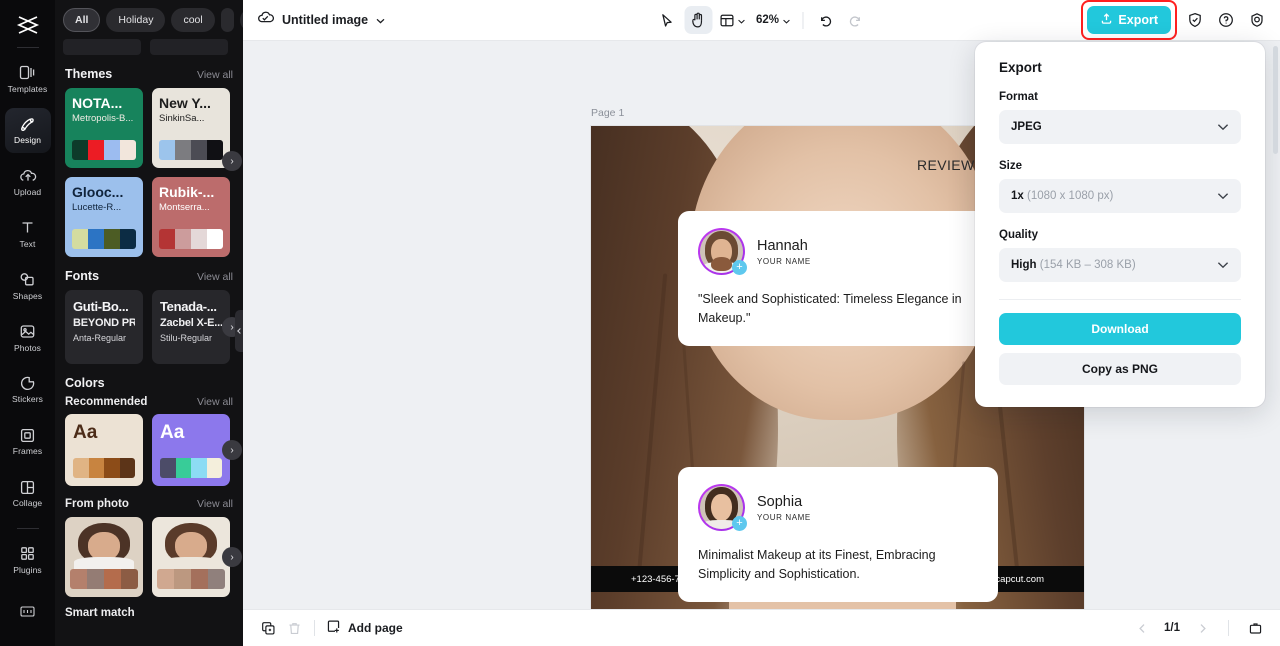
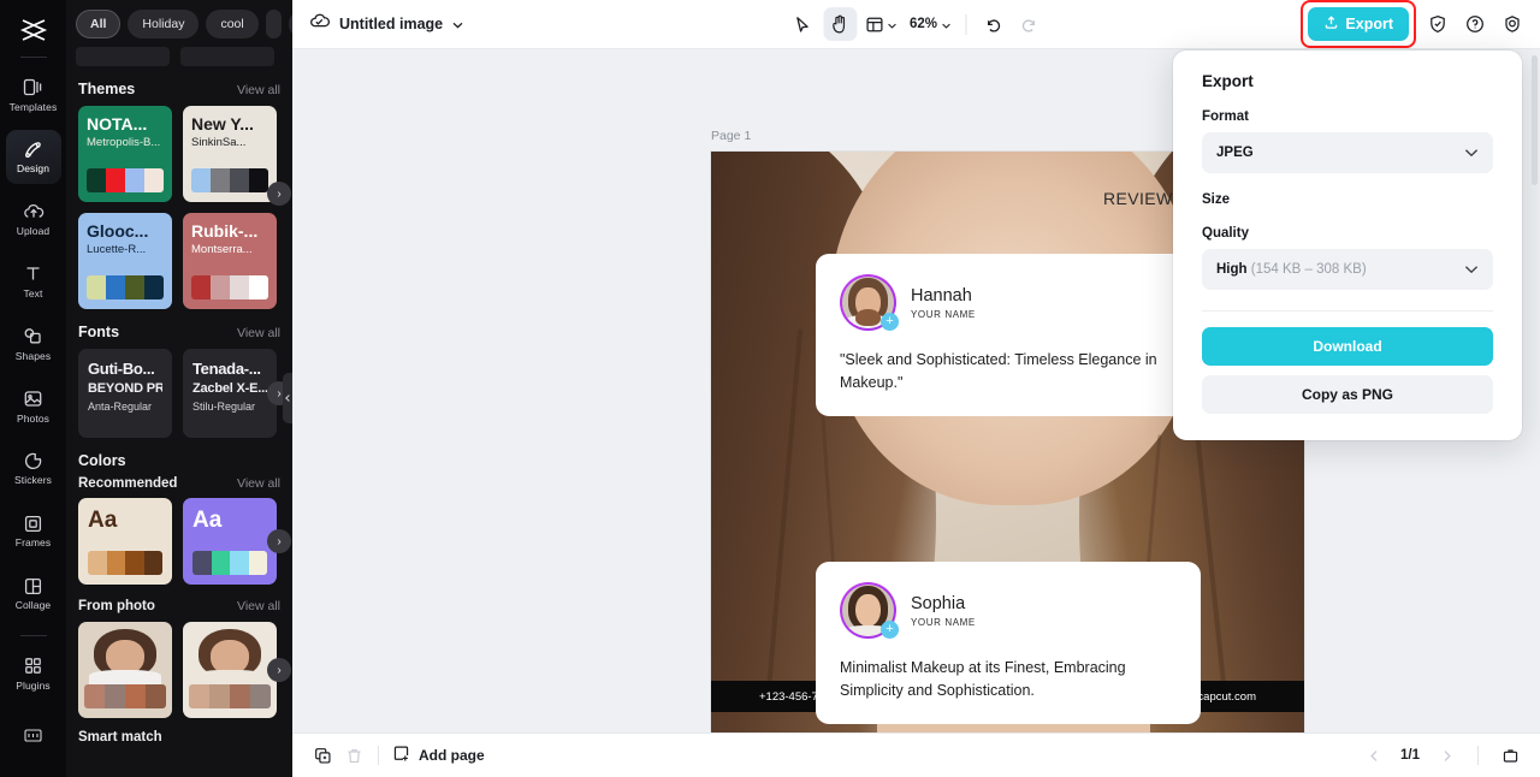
  Templates
  Design
  Upload
  Text
  Shapes
  Photos
  Stickers
  Frames
  Collage
  Plugins
  All
  Holiday
  cool
  Themes
  View all
  NOTA...
  Metropolis-B...
  New Y...
  SinkinSa...
  ›
  Glooc...
  Lucette-R...
  Rubik-...
  Montserra...
  Fonts
  View all
  Guti-Bo...
  Anta-Regular
  Tenada-...
  Zacbel X-E...
  Stilu-Regular
  ›
  Colors
  Recommended
  View all
  Aa
  Aa
  ›
  From photo
  View all
  ›
  Smart match
  Untitled image
  62%
  Export
  Page 1
  +
  Hannah
  YOUR NAME
  "Sleek and Sophisticated: Timeless Elegance in Makeup."
  +
  Sophia
  YOUR NAME
  Minimalist Makeup at its Finest, Embracing Simplicity and Sophistication.
  Add page
  1/1
  Export
  Format
  JPEG
  Size
- 1x (1080 x 1080 px)
  Quality
  High (154 KB – 308 KB)
  Download
  Copy as PNG
